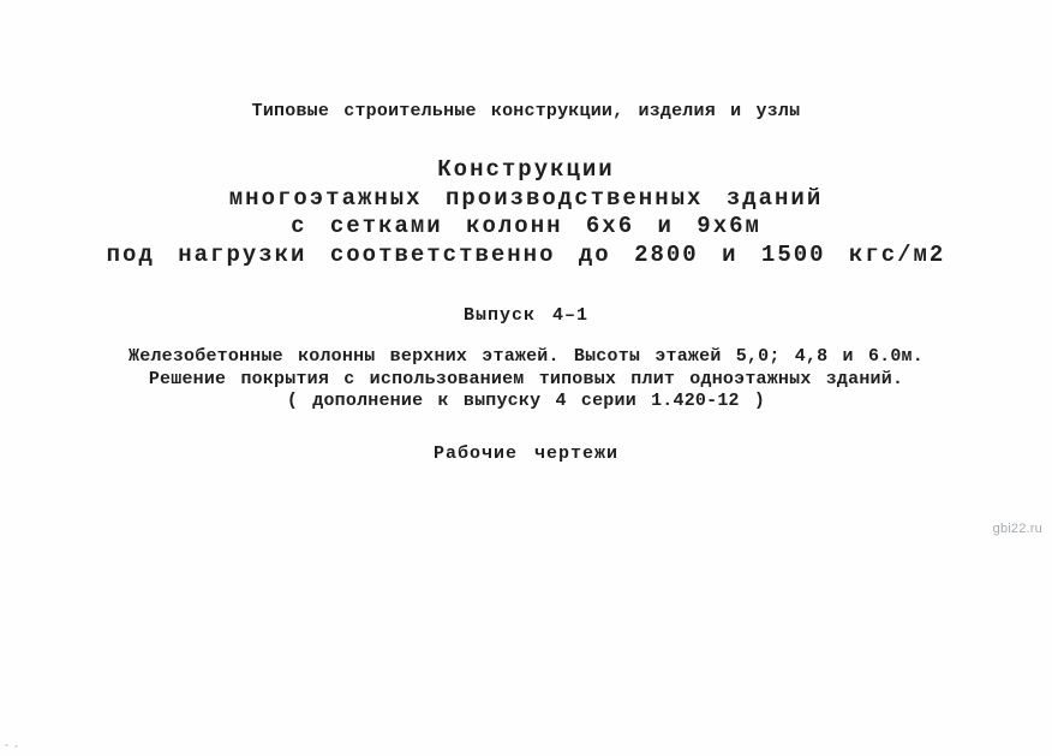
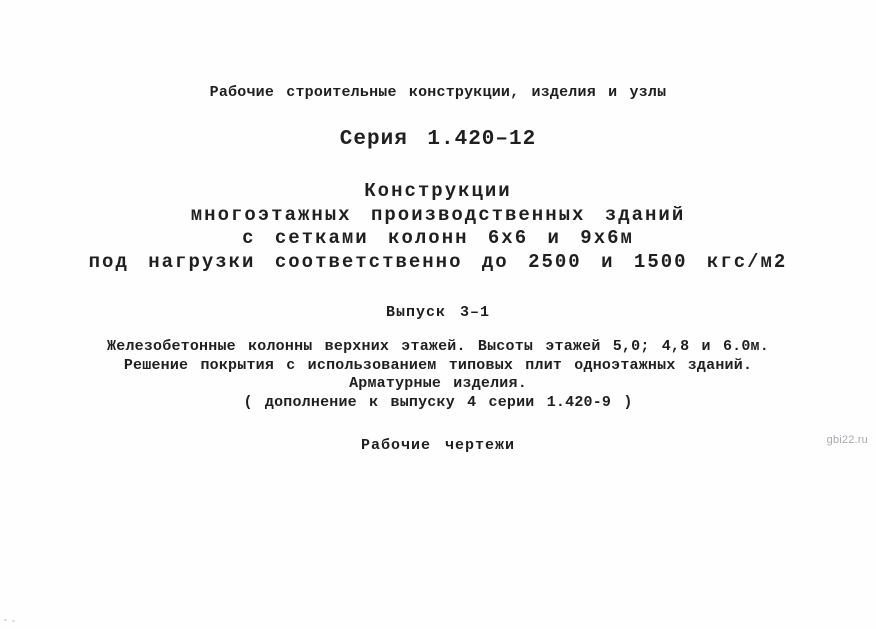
- Типовые строительные конструкции, изделия и узлы
+ Рабочие строительные конструкции, изделия и узлы
+ Серия 1.420–12
  Конструкции
  многоэтажных производственных зданий
  с сетками колонн 6х6 и 9х6м
- под нагрузки соответственно до 2800 и 1500 кгс/м2
+ под нагрузки соответственно до 2500 и 1500 кгс/м2
- Выпуск 4–1
+ Выпуск 3–1
  Железобетонные колонны верхних этажей. Высоты этажей 5,0; 4,8 и 6.0м.
  Решение покрытия с использованием типовых плит одноэтажных зданий.
+ Арматурные изделия.
- ( дополнение к выпуску 4 серии 1.420-12 )
+ ( дополнение к выпуску 4 серии 1.420-9 )
  Рабочие чертежи
  gbi22.ru
